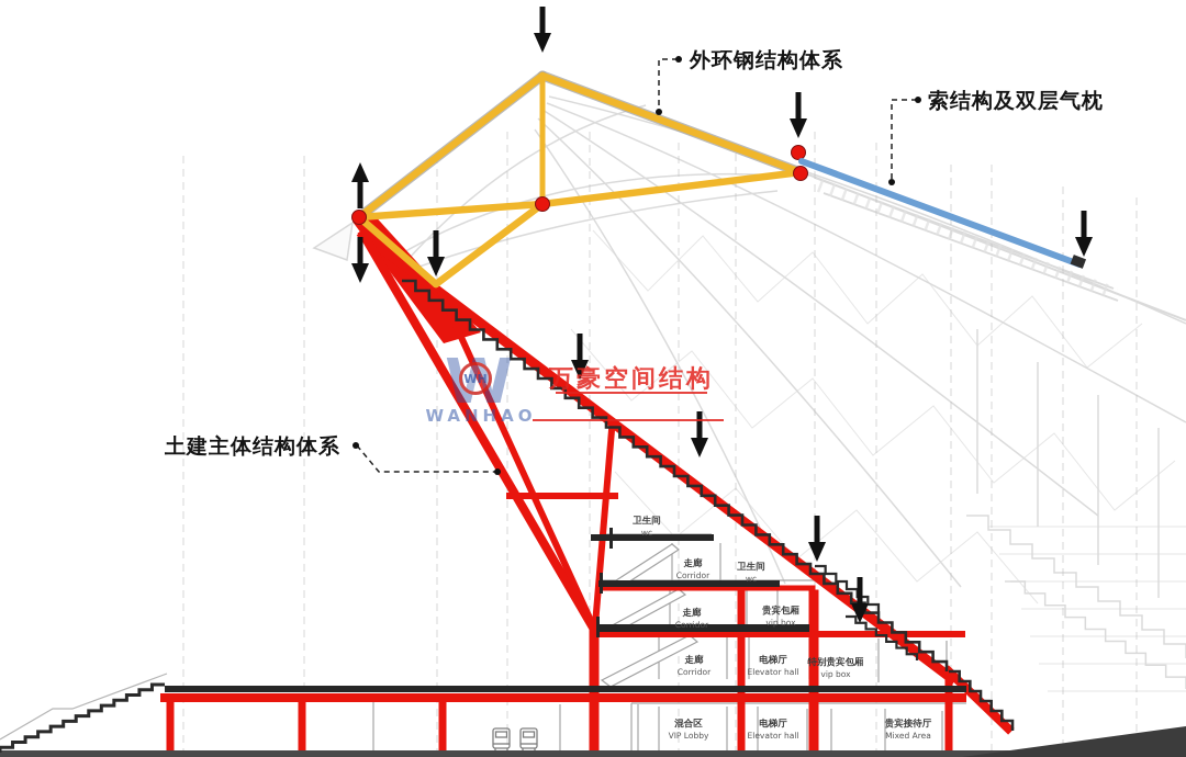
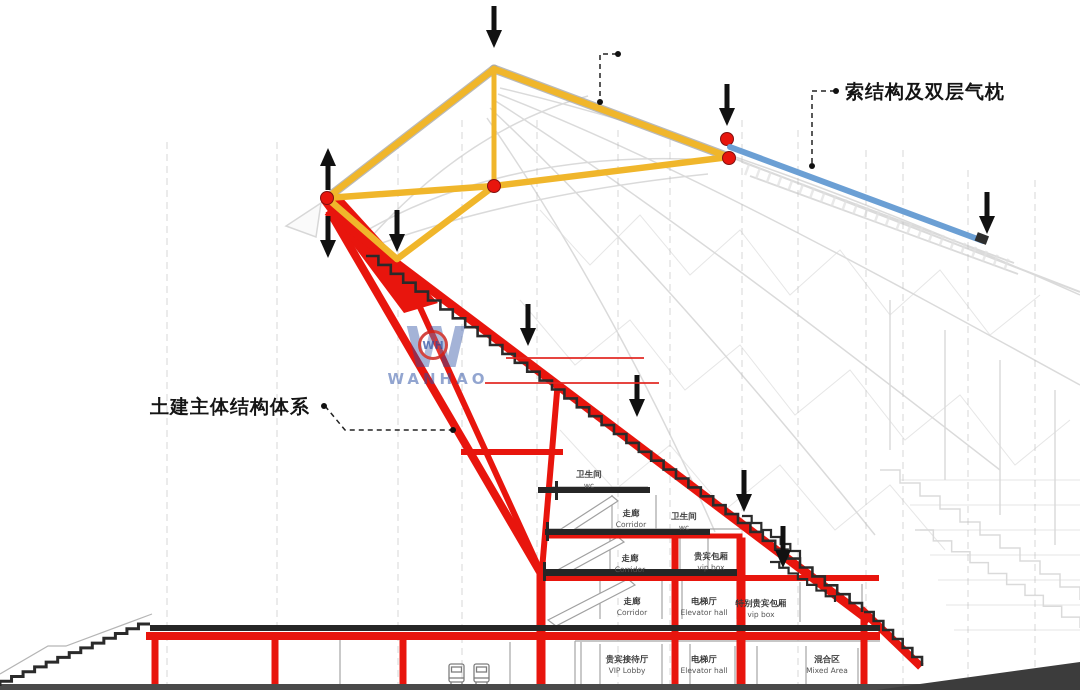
  W
  WH
  WANHAO
- 万豪空间结构
- 外环钢结构体系
  索结构及双层气枕
  土建主体结构体系
  卫生间 wc
  走廊 Corridor
  卫生间 wc
  走廊 Corridor
  贵宾包厢 vip box
  走廊 Corridor
  电梯厅 Elevator hall
  特别贵宾包厢 vip box
- 混合区 VIP Lobby
+ 贵宾接待厅 VIP Lobby
  电梯厅 Elevator hall
- 贵宾接待厅 Mixed Area
+ 混合区 Mixed Area
